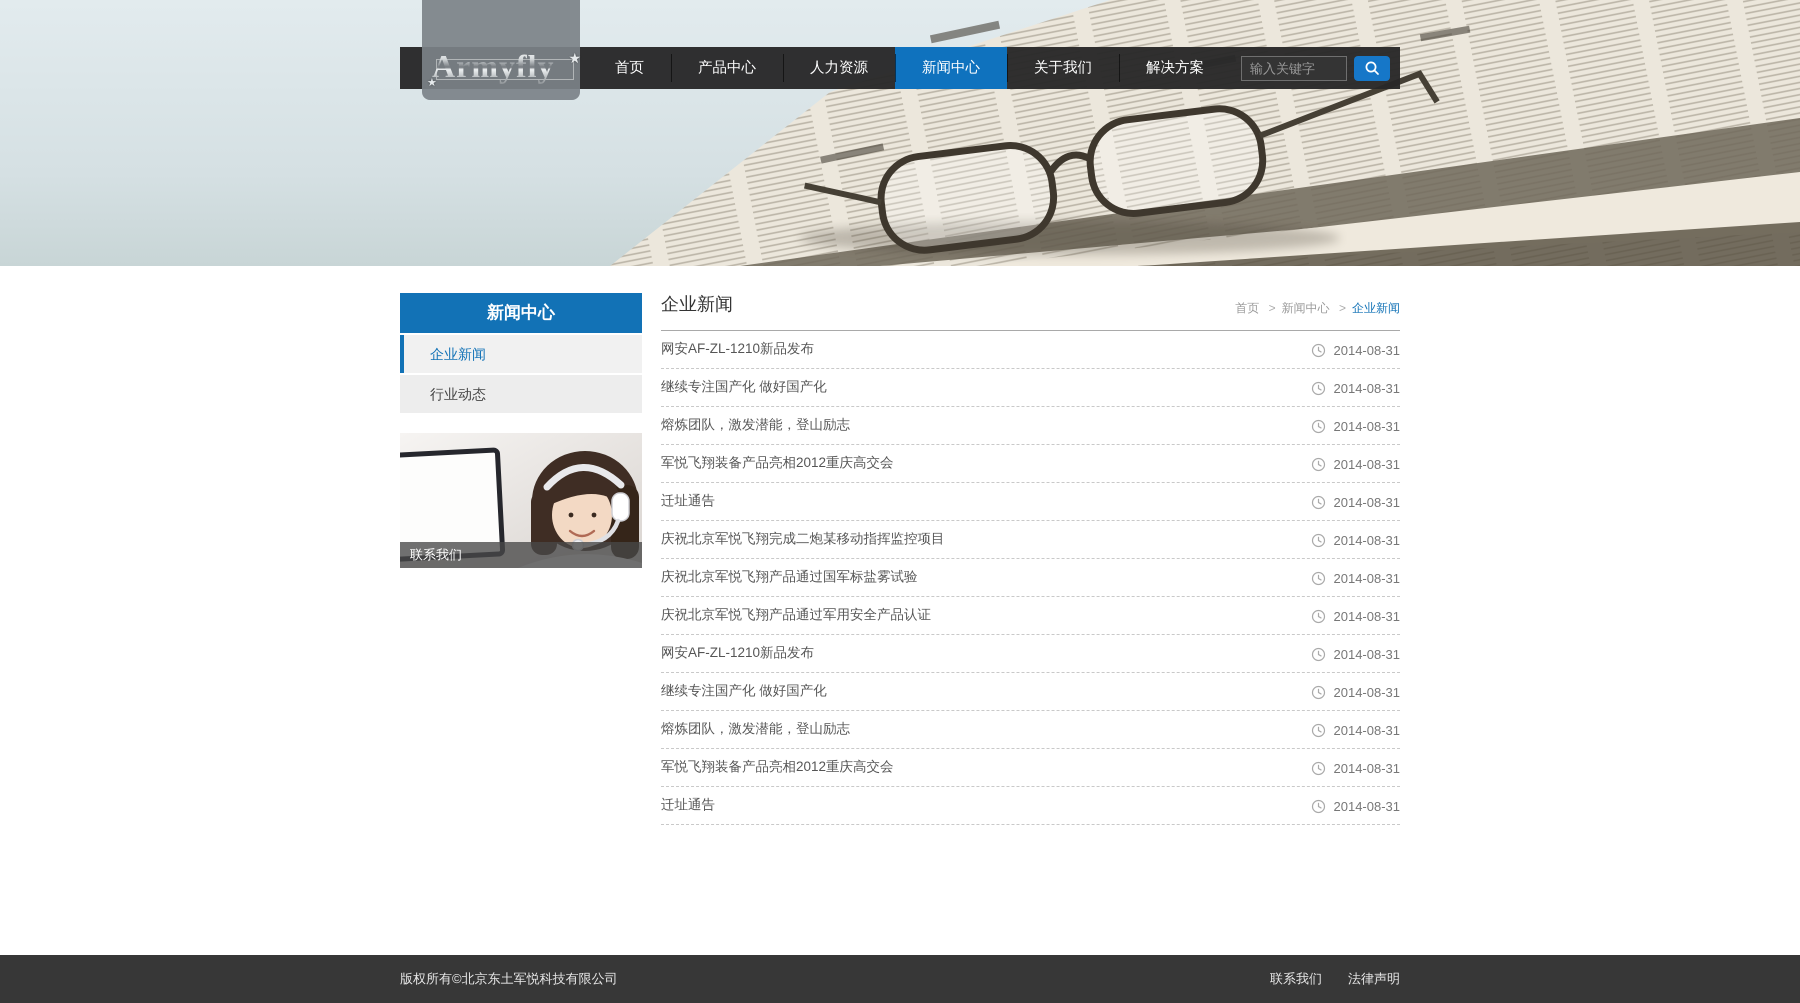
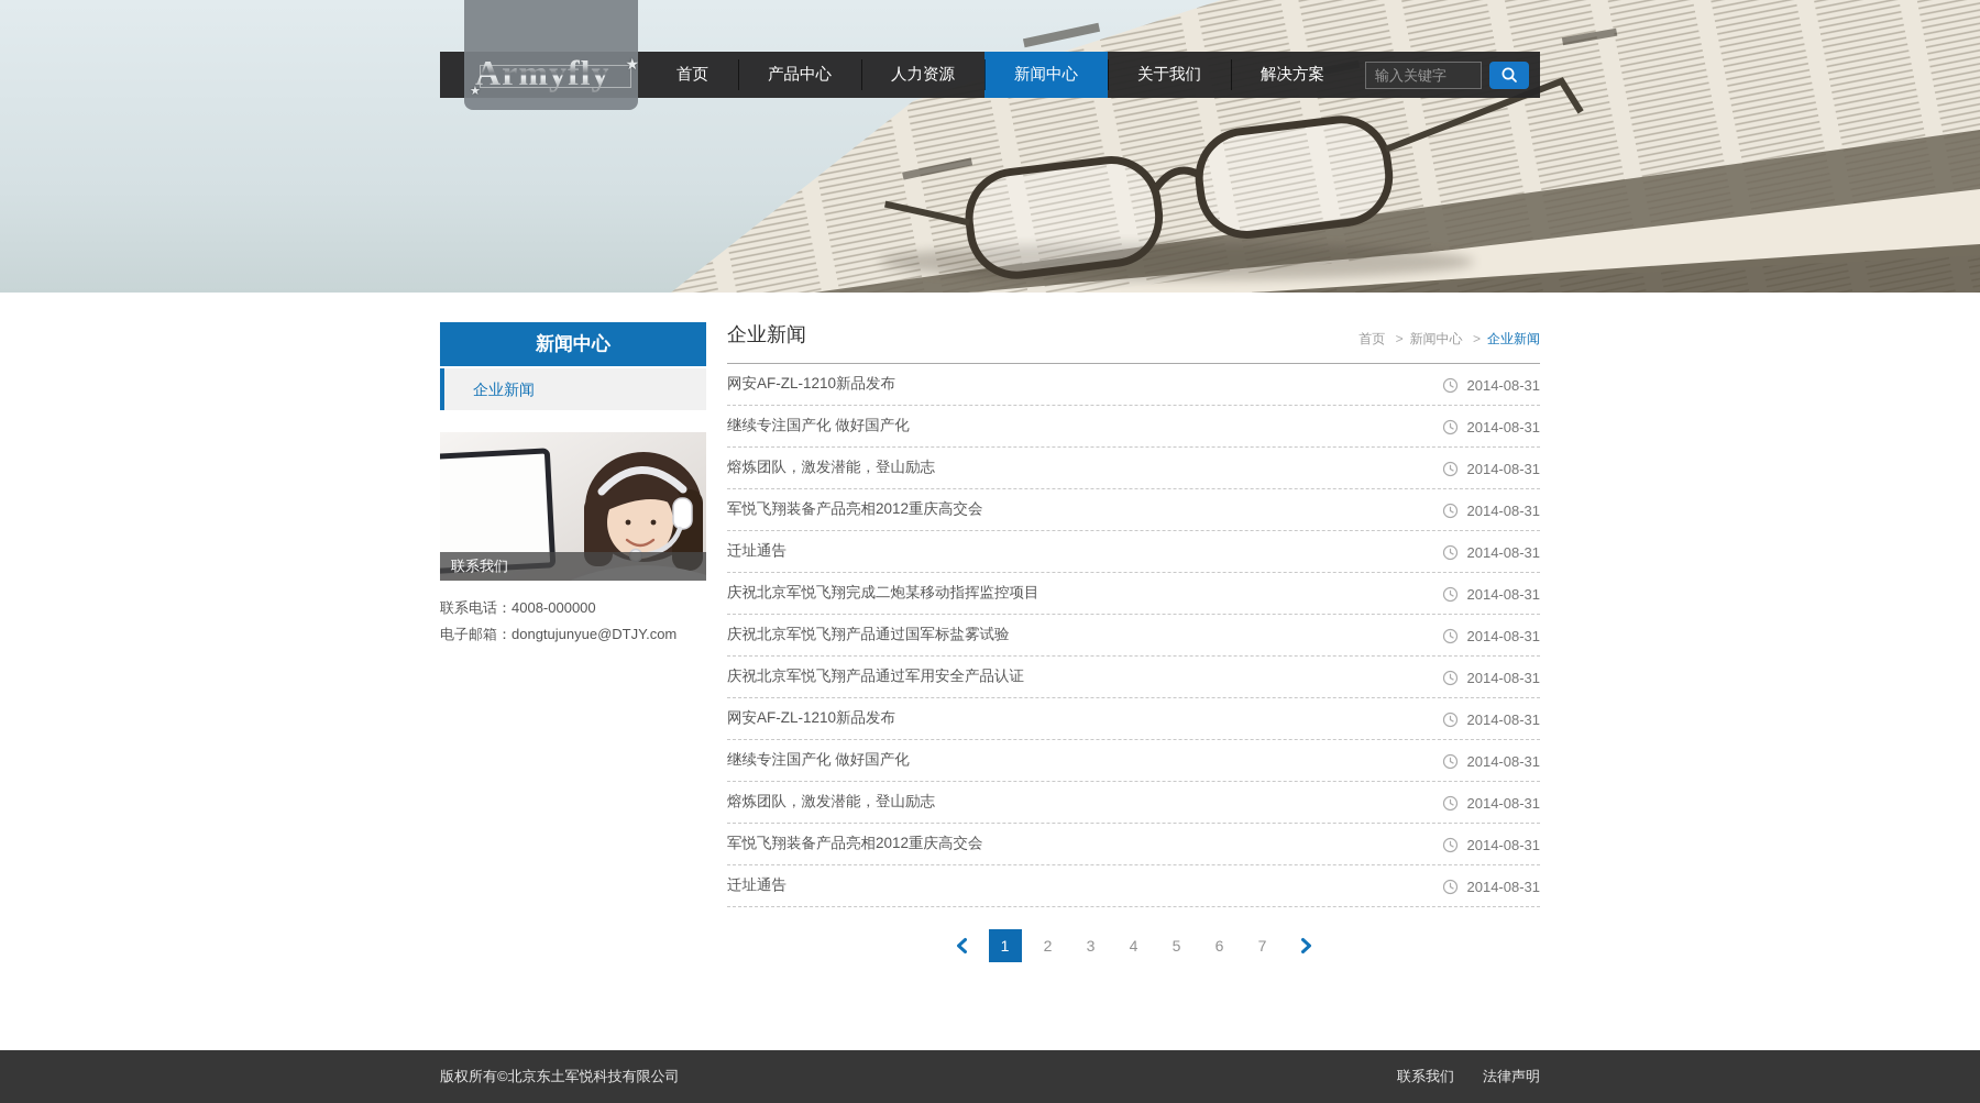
  ★
  Armyfly
  首页
  产品中心
  人力资源
  新闻中心
  关于我们
  解决方案
  输入关键字
  新闻中心
  企业新闻
- 行业动态
  联系我们
+ 联系电话：4008-000000
+ 电子邮箱：dongtujunyue@DTJY.com
  企业新闻
  首页 > 新闻中心 > 企业新闻
  网安AF-ZL-1210新品发布
  2014-08-31
  继续专注国产化 做好国产化
  2014-08-31
  熔炼团队，激发潜能，登山励志
  2014-08-31
  军悦飞翔装备产品亮相2012重庆高交会
  2014-08-31
  迁址通告
  2014-08-31
  庆祝北京军悦飞翔完成二炮某移动指挥监控项目
  2014-08-31
  庆祝北京军悦飞翔产品通过国军标盐雾试验
  2014-08-31
  庆祝北京军悦飞翔产品通过军用安全产品认证
  2014-08-31
  网安AF-ZL-1210新品发布
  2014-08-31
  继续专注国产化 做好国产化
  2014-08-31
  熔炼团队，激发潜能，登山励志
  2014-08-31
  军悦飞翔装备产品亮相2012重庆高交会
  2014-08-31
  迁址通告
  2014-08-31
+ 1
+ 2
+ 3
+ 4
+ 5
+ 6
+ 7
  版权所有©北京东土军悦科技有限公司
  联系我们
  法律声明
